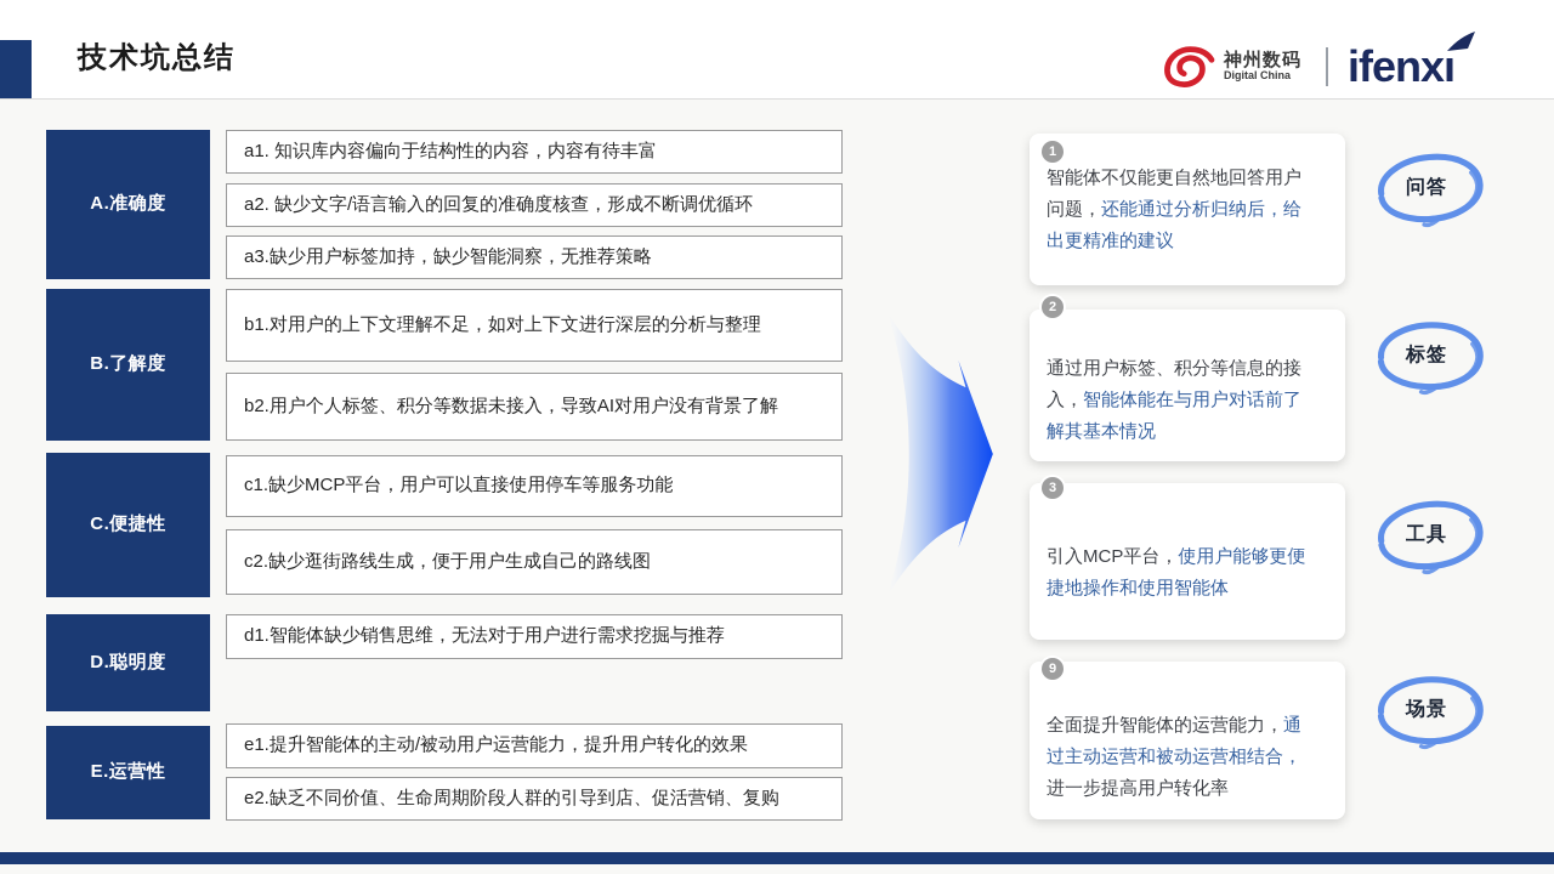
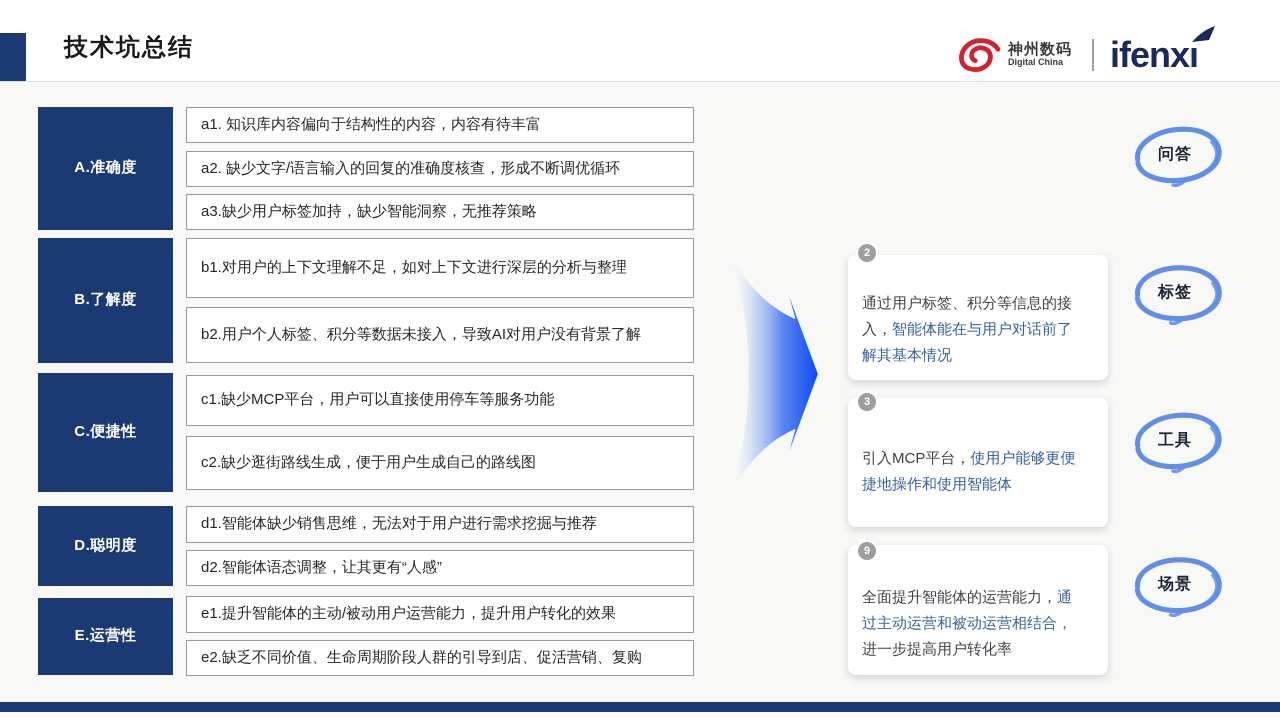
  技术坑总结
  神州数码
  Digital China
  ifenxı
  A.准确度
  B.了解度
  C.便捷性
  D.聪明度
  E.运营性
  a1. 知识库内容偏向于结构性的内容，内容有待丰富
  a2. 缺少文字/语言输入的回复的准确度核查，形成不断调优循环
  a3.缺少用户标签加持，缺少智能洞察，无推荐策略
  b1.对用户的上下文理解不足，如对上下文进行深层的分析与整理
  b2.用户个人标签、积分等数据未接入，导致AI对用户没有背景了解
  c1.缺少MCP平台，用户可以直接使用停车等服务功能
  c2.缺少逛街路线生成，便于用户生成自己的路线图
  d1.智能体缺少销售思维，无法对于用户进行需求挖掘与推荐
+ d2.智能体语态调整，让其更有“人感”
  e1.提升智能体的主动/被动用户运营能力，提升用户转化的效果
  e2.缺乏不同价值、生命周期阶段人群的引导到店、促活营销、复购
- 1
- 智能体不仅能更自然地回答用户问题，还能通过分析归纳后，给出更精准的建议
  2
  通过用户标签、积分等信息的接入，智能体能在与用户对话前了解其基本情况
  3
  引入MCP平台，使用户能够更便捷地操作和使用智能体
  9
  全面提升智能体的运营能力，通过主动运营和被动运营相结合，进一步提高用户转化率
  问答
  标签
  工具
  场景
